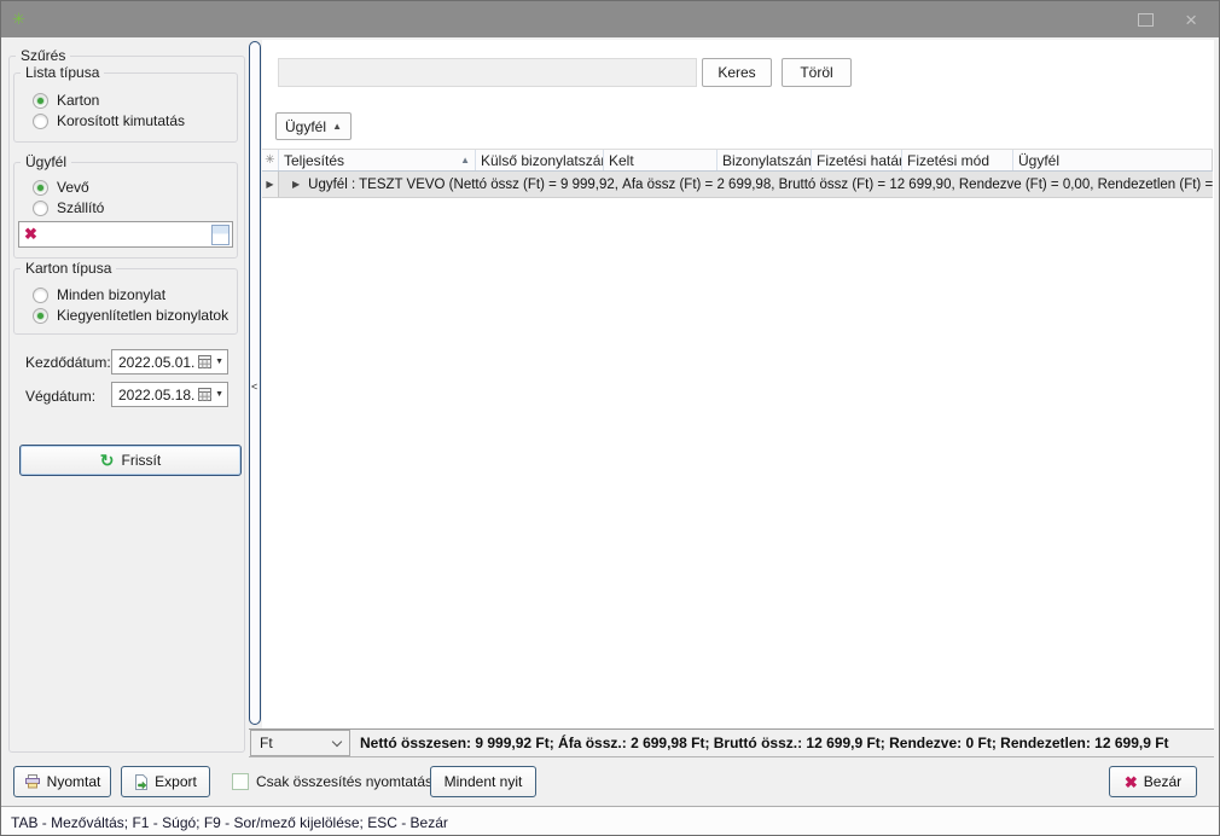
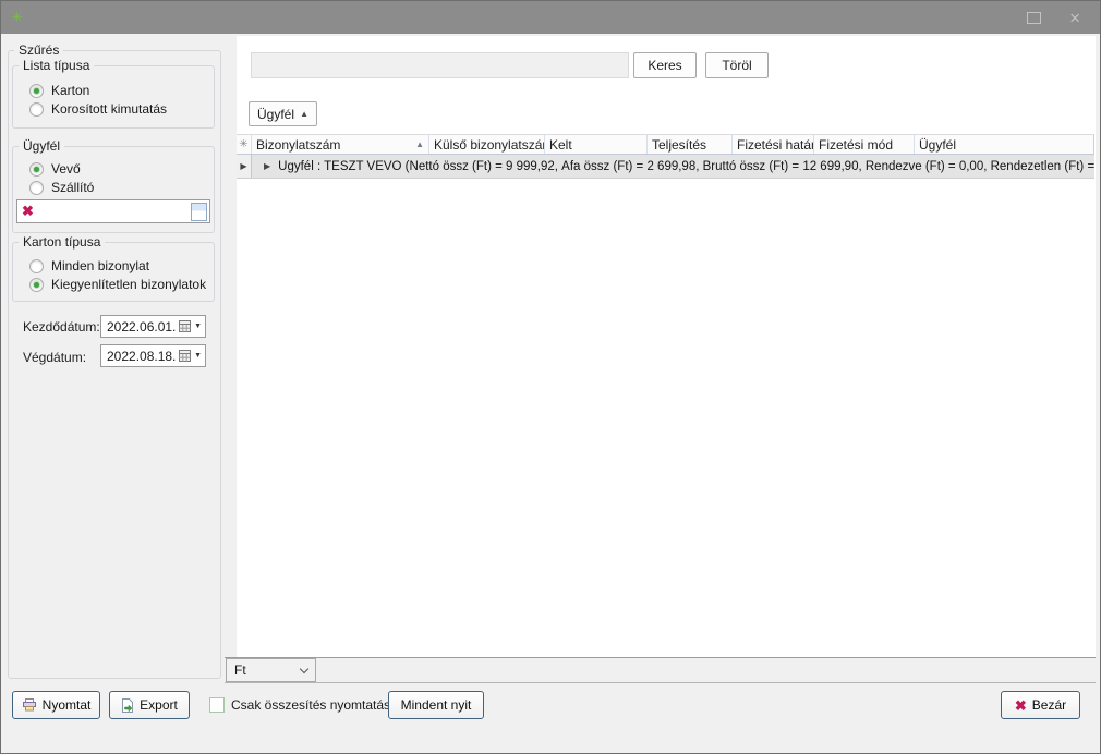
  ✳
  ×
  Szűrés
  Lista típusa
  Karton
  Korosított kimutatás
  Ügyfél
  Vevő
  Szállító
  ✖
  Karton típusa
  Minden bizonylat
  Kiegyenlítetlen bizonylatok
  Kezdődátum:
- 2022.05.01.
+ 2022.06.01.
  Végdátum:
- 2022.05.18.
+ 2022.08.18.
- ↻
- Frissít
- <
  Keres
  Töröl
  Ügyfél
  ▲
  ✳
- Teljesítés
+ Bizonylatszám
  ▲
  Külső bizonylatszá
  Kelt
- Bizonylatszám
+ Teljesítés
  Fizetési hatá
  Fizetési mód
  Ügyfél
  ▶
  ▶
  Ügyfél : TESZT VEVŐ (Nettó össz (Ft) = 9 999,92, Áfa össz (Ft) = 2 699,98, Bruttó össz (Ft) = 12 699,90, Rendezve (Ft) = 0,00, Rendezetlen (Ft) =
  Ft
- Nettó összesen: 9 999,92 Ft; Áfa össz.: 2 699,98 Ft; Bruttó össz.: 12 699,9 Ft; Rendezve: 0 Ft; Rendezetlen: 12 699,9 Ft
  Nyomtat
  Export
  Csak összesítés nyomtatá
  Mindent nyit
  ✖
  Bezár
- TAB - Mezőváltás; F1 - Súgó; F9 - Sor/mező kijelölése; ESC - Bezár
